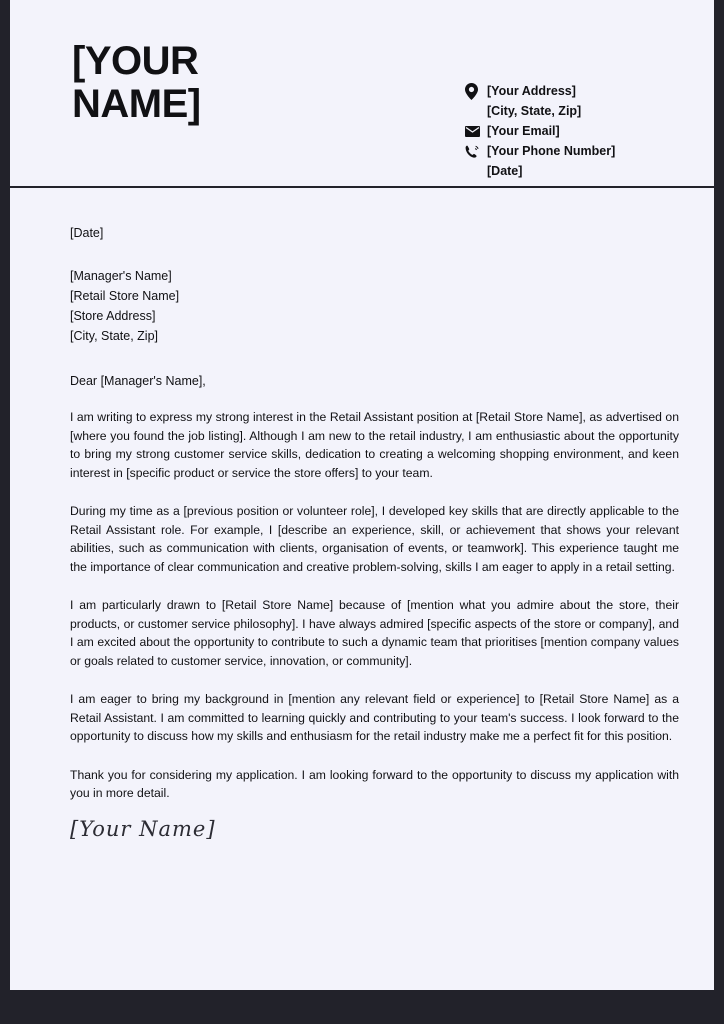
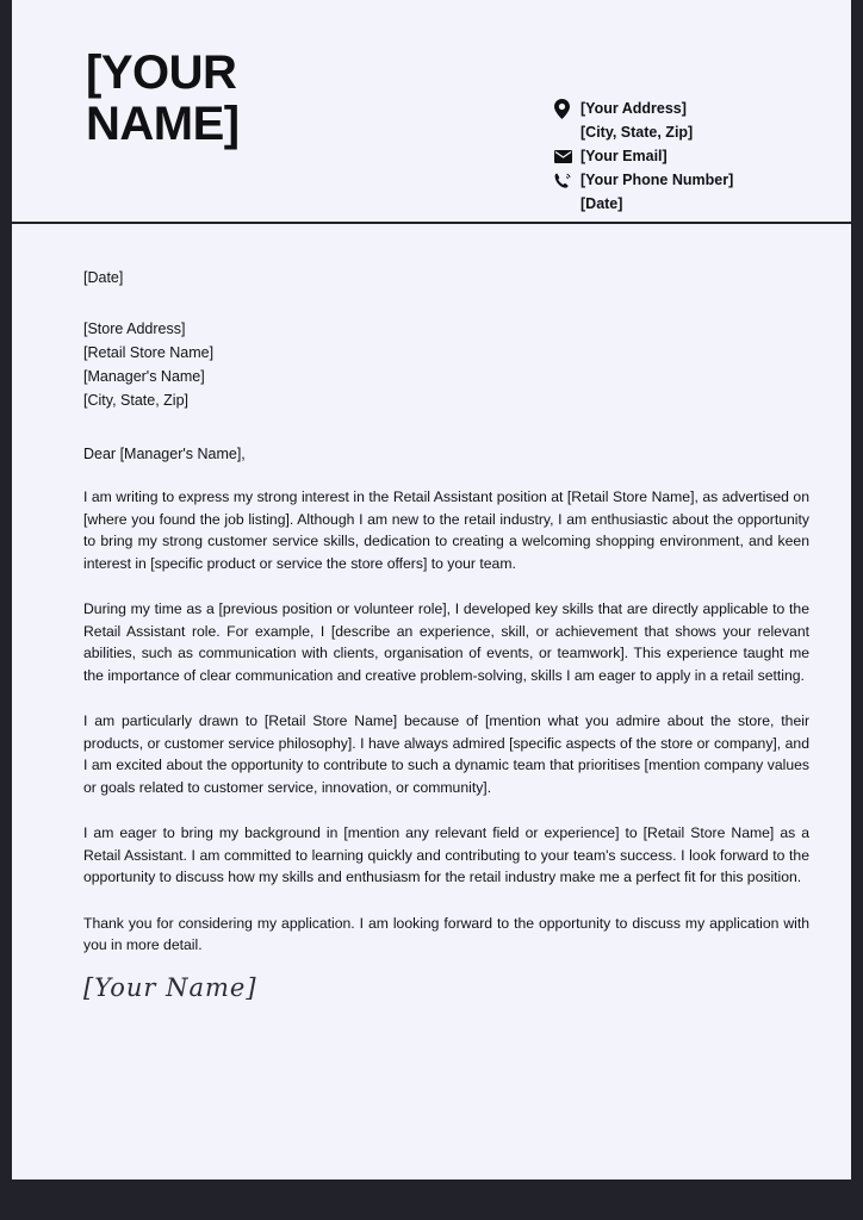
  [YOUR
  NAME]
  [Your Address]
  [City, State, Zip]
  [Your Email]
  [Your Phone Number]
  [Date]
  [Date]
- [Manager's Name]
+ [Store Address]
  [Retail Store Name]
- [Store Address]
+ [Manager's Name]
  [City, State, Zip]
  Dear [Manager's Name],
  I am writing to express my strong interest in the Retail Assistant position at [Retail Store Name], as advertised on [where you found the job listing]. Although I am new to the retail industry, I am enthusiastic about the opportunity to bring my strong customer service skills, dedication to creating a welcoming shopping environment, and keen interest in [specific product or service the store offers] to your team.
  During my time as a [previous position or volunteer role], I developed key skills that are directly applicable to the Retail Assistant role. For example, I [describe an experience, skill, or achievement that shows your relevant abilities, such as communication with clients, organisation of events, or teamwork]. This experience taught me the importance of clear communication and creative problem-solving, skills I am eager to apply in a retail setting.
  I am particularly drawn to [Retail Store Name] because of [mention what you admire about the store, their products, or customer service philosophy]. I have always admired [specific aspects of the store or company], and I am excited about the opportunity to contribute to such a dynamic team that prioritises [mention company values or goals related to customer service, innovation, or community].
  I am eager to bring my background in [mention any relevant field or experience] to [Retail Store Name] as a Retail Assistant. I am committed to learning quickly and contributing to your team's success. I look forward to the opportunity to discuss how my skills and enthusiasm for the retail industry make me a perfect fit for this position.
  Thank you for considering my application. I am looking forward to the opportunity to discuss my application with you in more detail.
  [Your Name]
